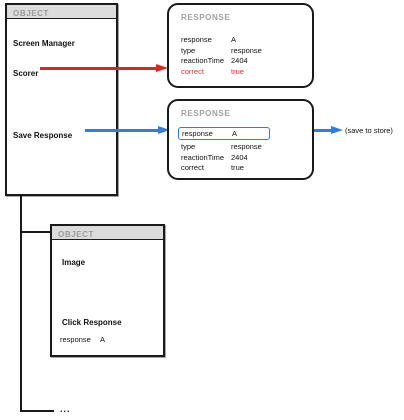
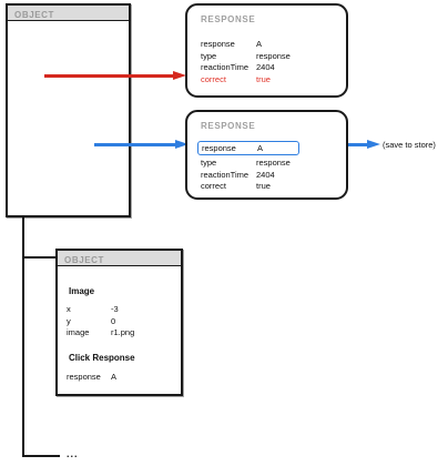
  ...
  OBJECT
- Screen Manager
- Scorer
- Save Response
  (save to store)
  RESPONSE
  response A
  type response
  reactionTime 2404
  correct true
  RESPONSE
  response A
  type response
  reactionTime 2404
  correct true
  OBJECT
  Image
+ x -3
+ y 0
+ image r1.png
  Click Response
  response A
